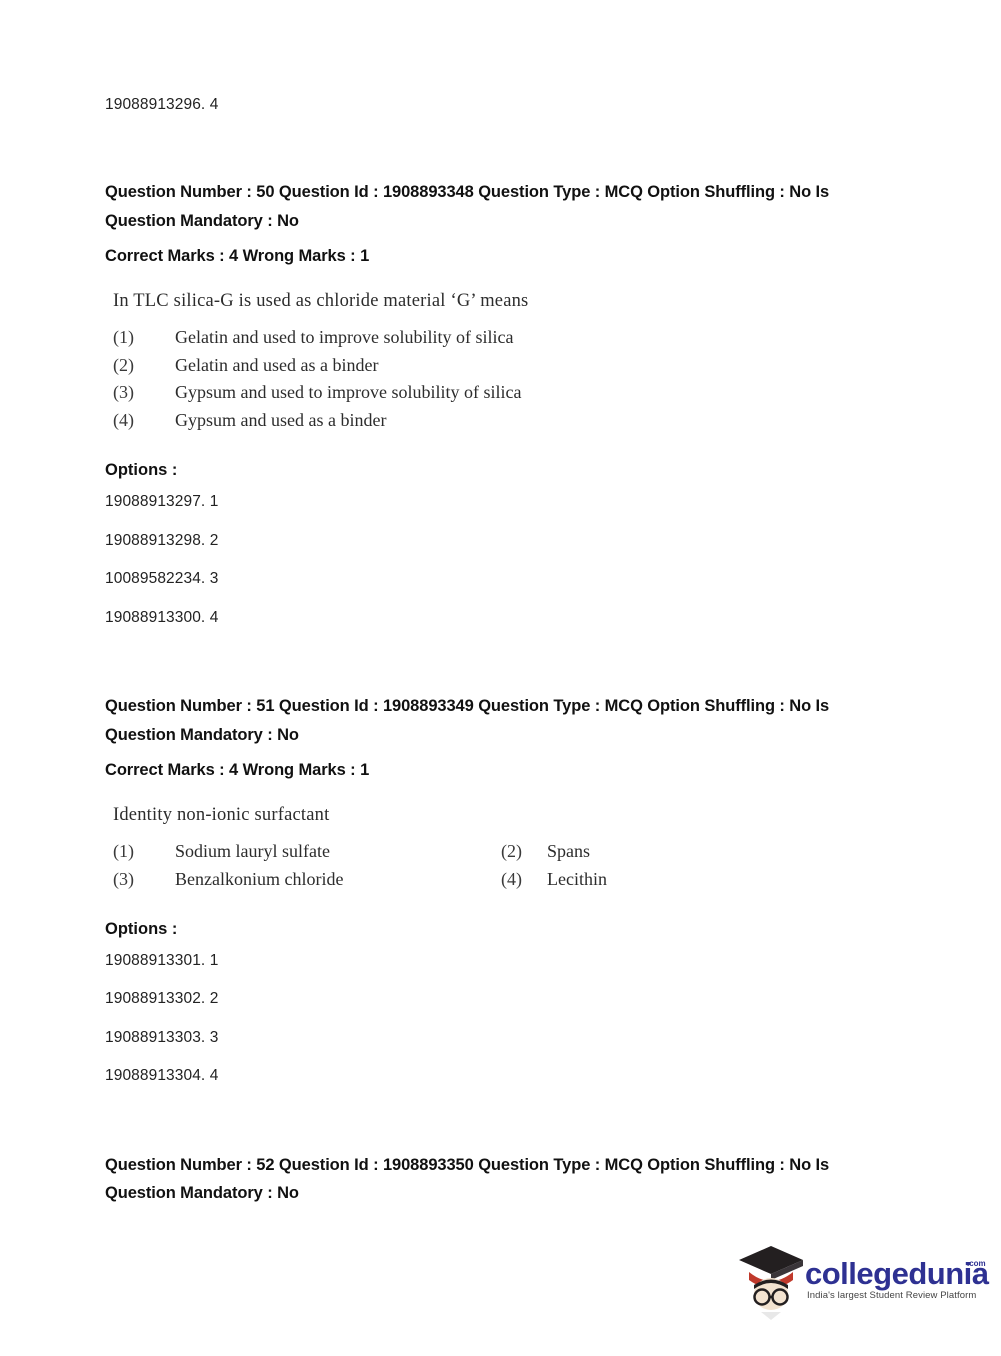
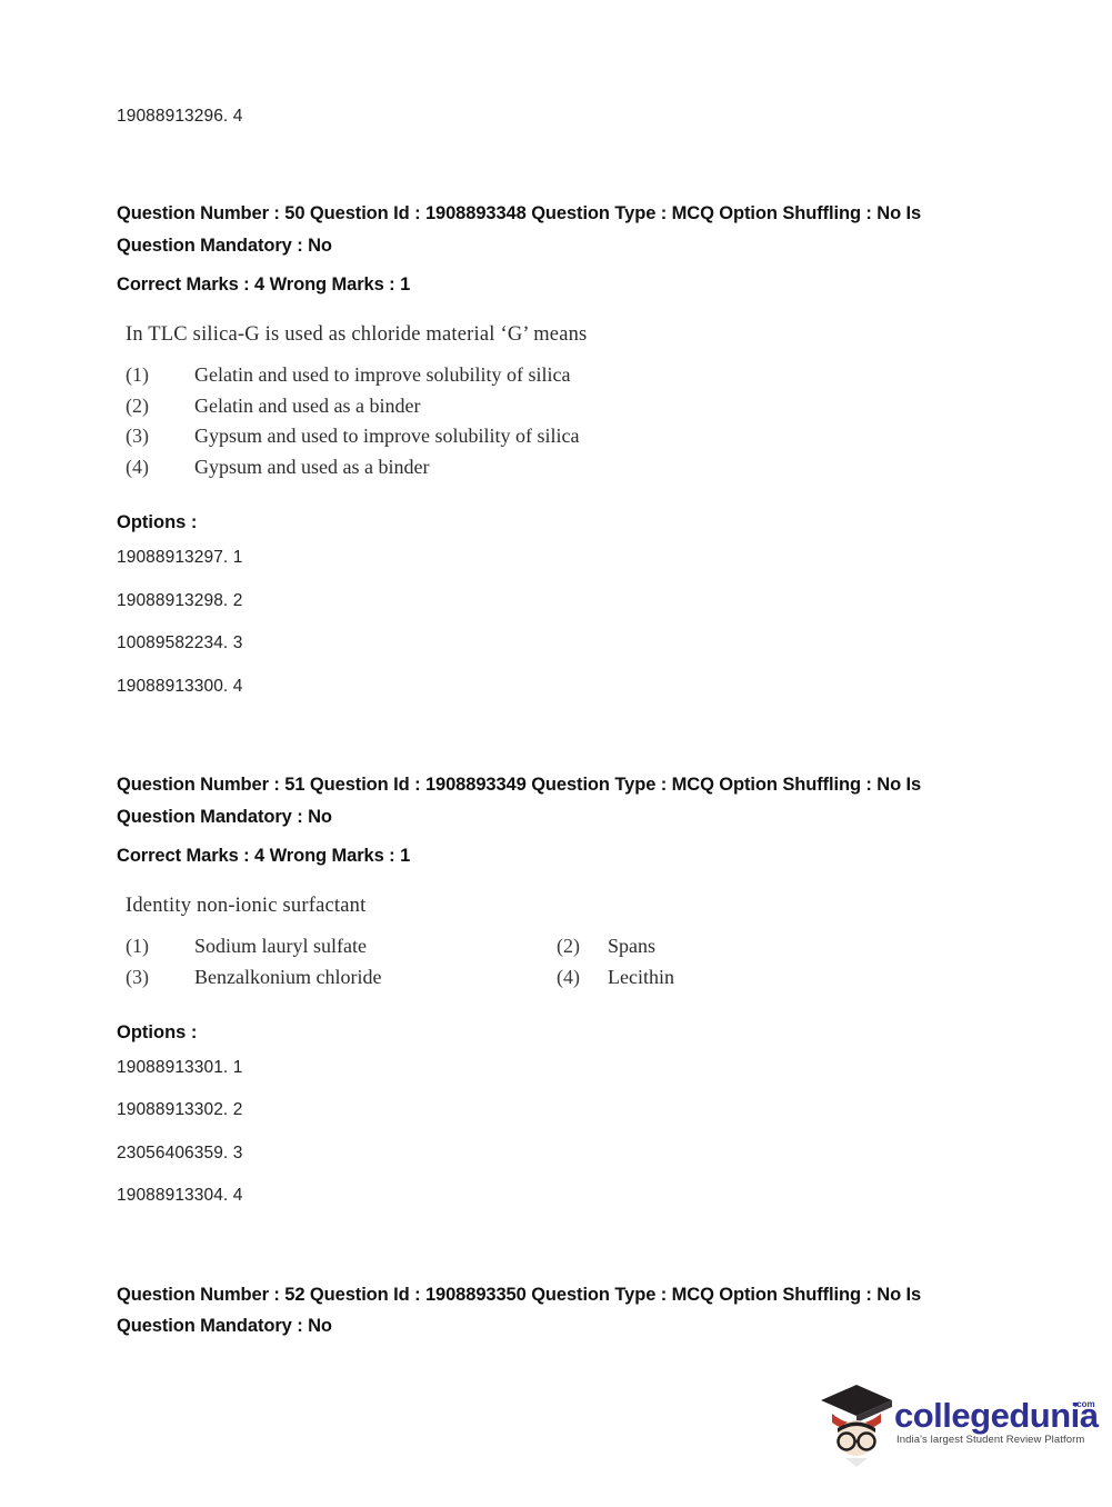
  19088913296. 4
  Question Number : 50 Question Id : 1908893348 Question Type : MCQ Option Shuffling : No Is Question Mandatory : No
  Correct Marks : 4 Wrong Marks : 1
  In TLC silica-G is used as chloride material ‘G’ means
  (1)
  Gelatin and used to improve solubility of silica
  (2)
  Gelatin and used as a binder
  (3)
  Gypsum and used to improve solubility of silica
  (4)
  Gypsum and used as a binder
  Options :
  19088913297. 1
  19088913298. 2
  10089582234. 3
  19088913300. 4
  Question Number : 51 Question Id : 1908893349 Question Type : MCQ Option Shuffling : No Is Question Mandatory : No
  Correct Marks : 4 Wrong Marks : 1
  Identity non-ionic surfactant
  (1)
  Sodium lauryl sulfate
  (2)
  Spans
  (3)
  Benzalkonium chloride
  (4)
  Lecithin
  Options :
  19088913301. 1
  19088913302. 2
- 19088913303. 3
+ 23056406359. 3
  19088913304. 4
  Question Number : 52 Question Id : 1908893350 Question Type : MCQ Option Shuffling : No Is Question Mandatory : No
  collegedunia
  .com
  India's largest Student Review Platform
